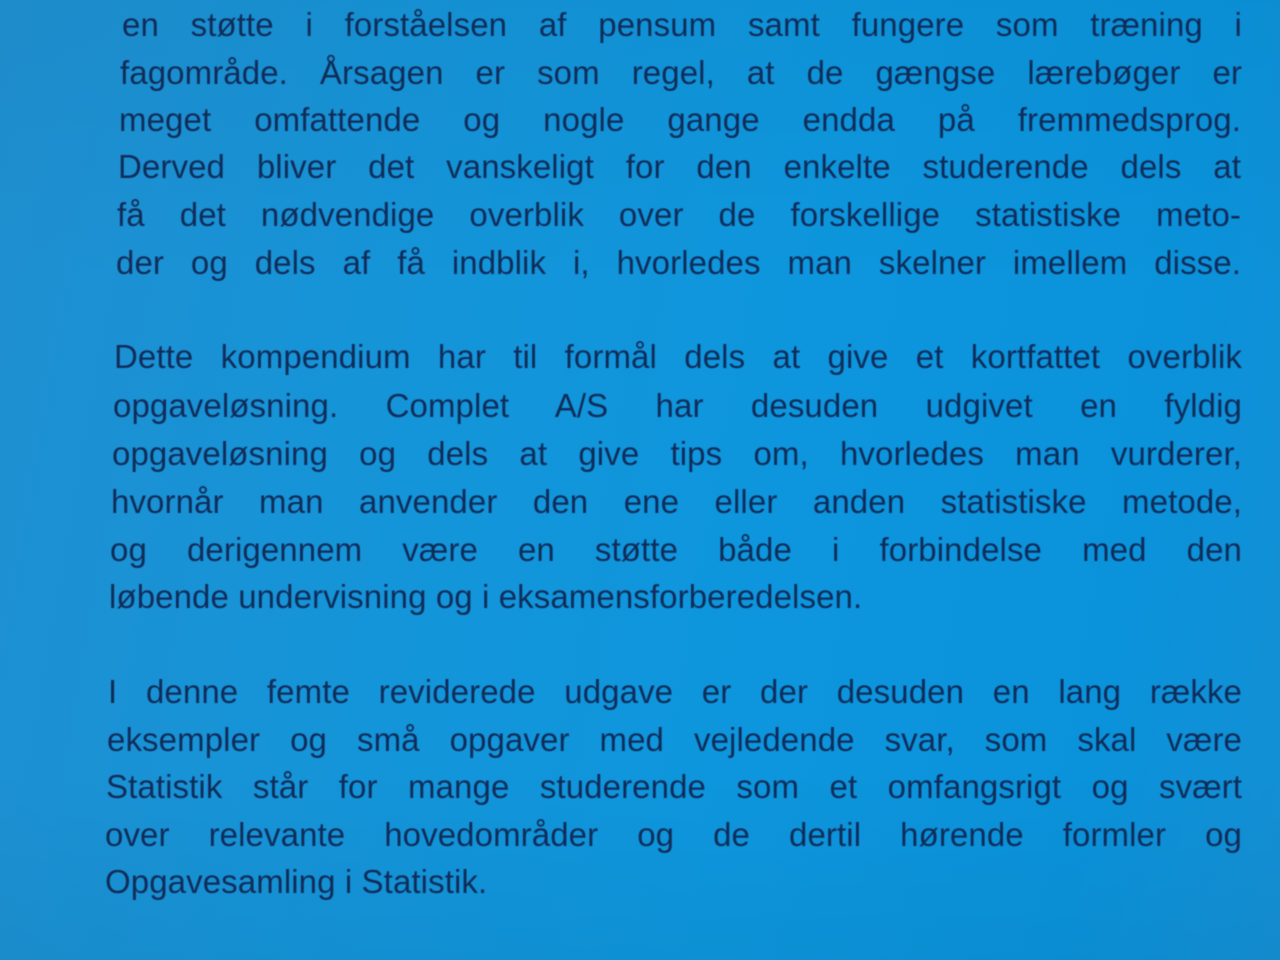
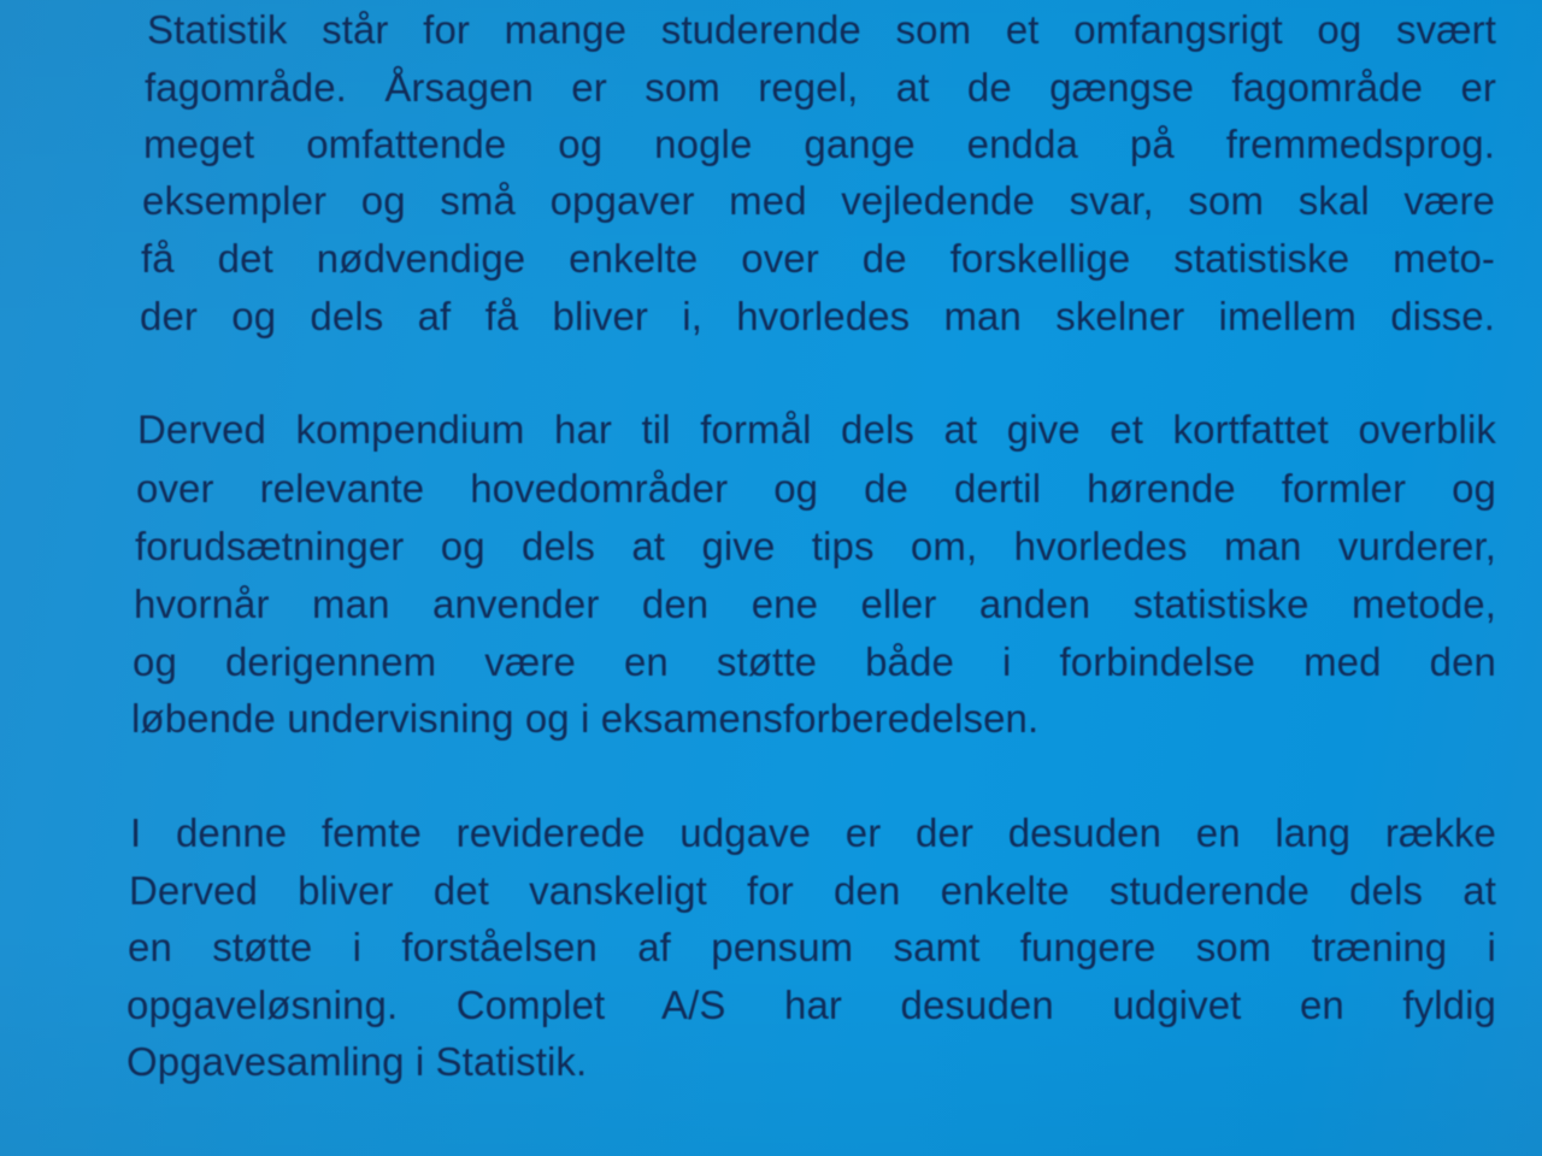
- en støtte i forståelsen af pensum samt fungere som træning i
+ Statistik står for mange studerende som et omfangsrigt og svært
- fagområde. Årsagen er som regel, at de gængse lærebøger er
+ fagområde. Årsagen er som regel, at de gængse fagområde er
  meget omfattende og nogle gange endda på fremmedsprog.
- Derved bliver det vanskeligt for den enkelte studerende dels at
+ eksempler og små opgaver med vejledende svar, som skal være
- få det nødvendige overblik over de forskellige statistiske meto-
+ få det nødvendige enkelte over de forskellige statistiske meto-
- der og dels af få indblik i, hvorledes man skelner imellem disse.
+ der og dels af få bliver i, hvorledes man skelner imellem disse.
- Dette kompendium har til formål dels at give et kortfattet overblik
+ Derved kompendium har til formål dels at give et kortfattet overblik
- opgaveløsning. Complet A/S har desuden udgivet en fyldig
+ over relevante hovedområder og de dertil hørende formler og
- opgaveløsning og dels at give tips om, hvorledes man vurderer,
+ forudsætninger og dels at give tips om, hvorledes man vurderer,
  hvornår man anvender den ene eller anden statistiske metode,
  og derigennem være en støtte både i forbindelse med den
  løbende undervisning og i eksamensforberedelsen.
  I denne femte reviderede udgave er der desuden en lang række
- eksempler og små opgaver med vejledende svar, som skal være
+ Derved bliver det vanskeligt for den enkelte studerende dels at
- Statistik står for mange studerende som et omfangsrigt og svært
+ en støtte i forståelsen af pensum samt fungere som træning i
- over relevante hovedområder og de dertil hørende formler og
+ opgaveløsning. Complet A/S har desuden udgivet en fyldig
  Opgavesamling i Statistik.
